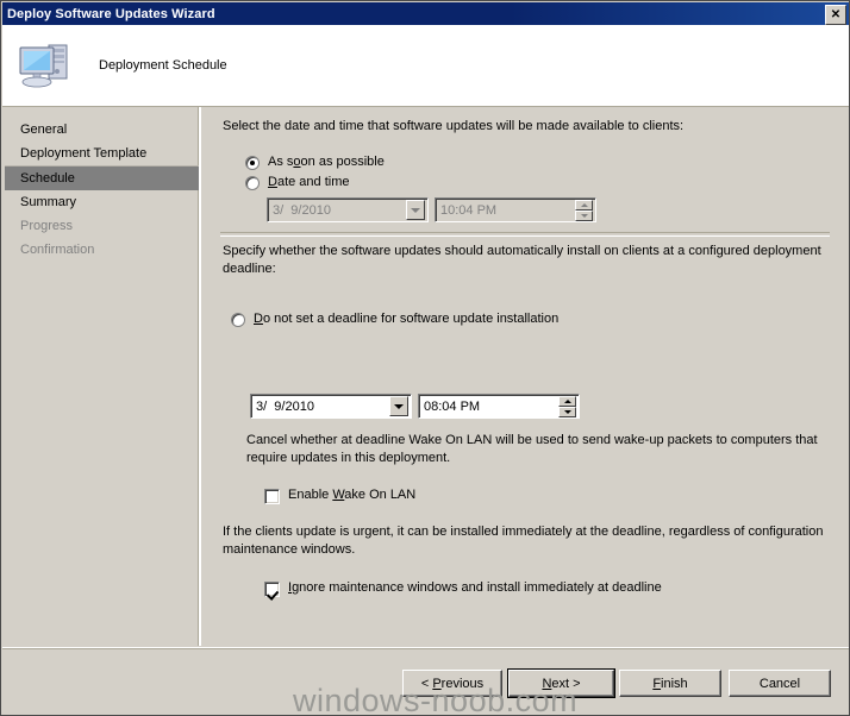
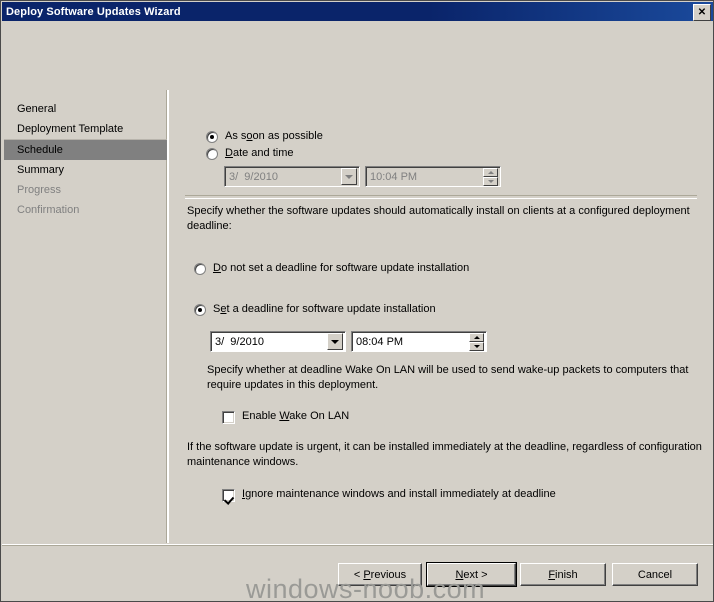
  Deploy Software Updates Wizard
  ✕
- Deployment Schedule
  General
  Deployment Template
  Schedule
  Summary
  Progress
  Confirmation
- Select the date and time that software updates will be made available to clients:
  As soon as possible
  Date and time
  3/ 9/2010
  10:04 PM
  Specify whether the software updates should automatically install on clients at a configured deployment deadline:
  Do not set a deadline for software update installation
+ Set a deadline for software update installation
  3/ 9/2010
  08:04 PM
- Cancel whether at deadline Wake On LAN will be used to send wake-up packets to computers that require updates in this deployment.
+ Specify whether at deadline Wake On LAN will be used to send wake-up packets to computers that require updates in this deployment.
  Enable Wake On LAN
- If the clients update is urgent, it can be installed immediately at the deadline, regardless of configuration maintenance windows.
+ If the software update is urgent, it can be installed immediately at the deadline, regardless of configuration maintenance windows.
  Ignore maintenance windows and install immediately at deadline
  < Previous
  Next >
  Finish
  Cancel
  windows-noob.com
